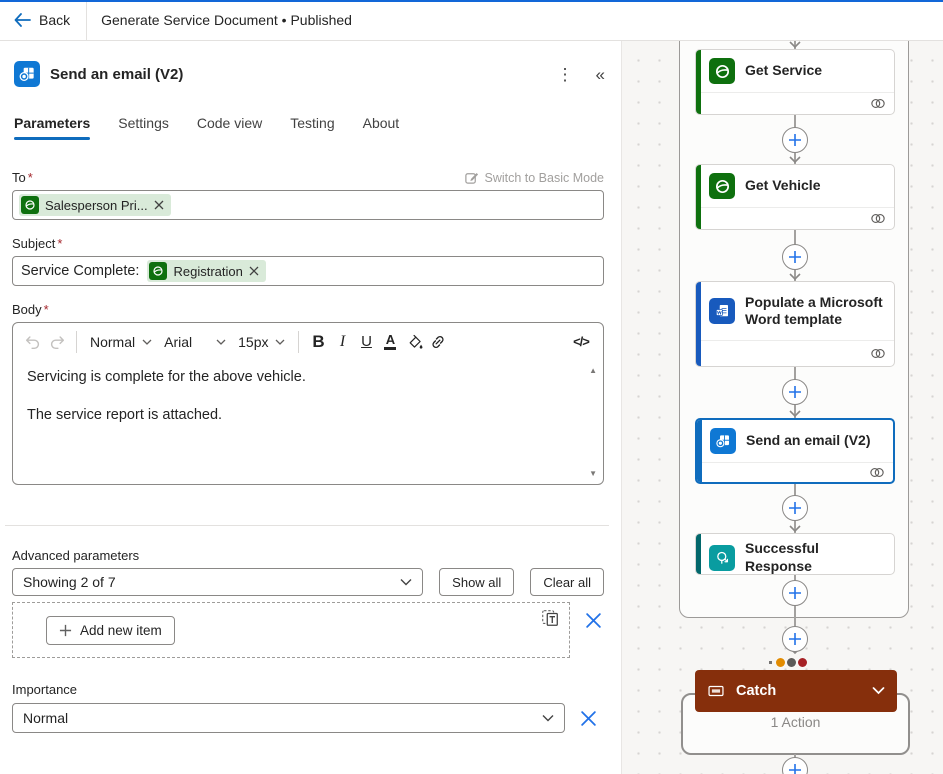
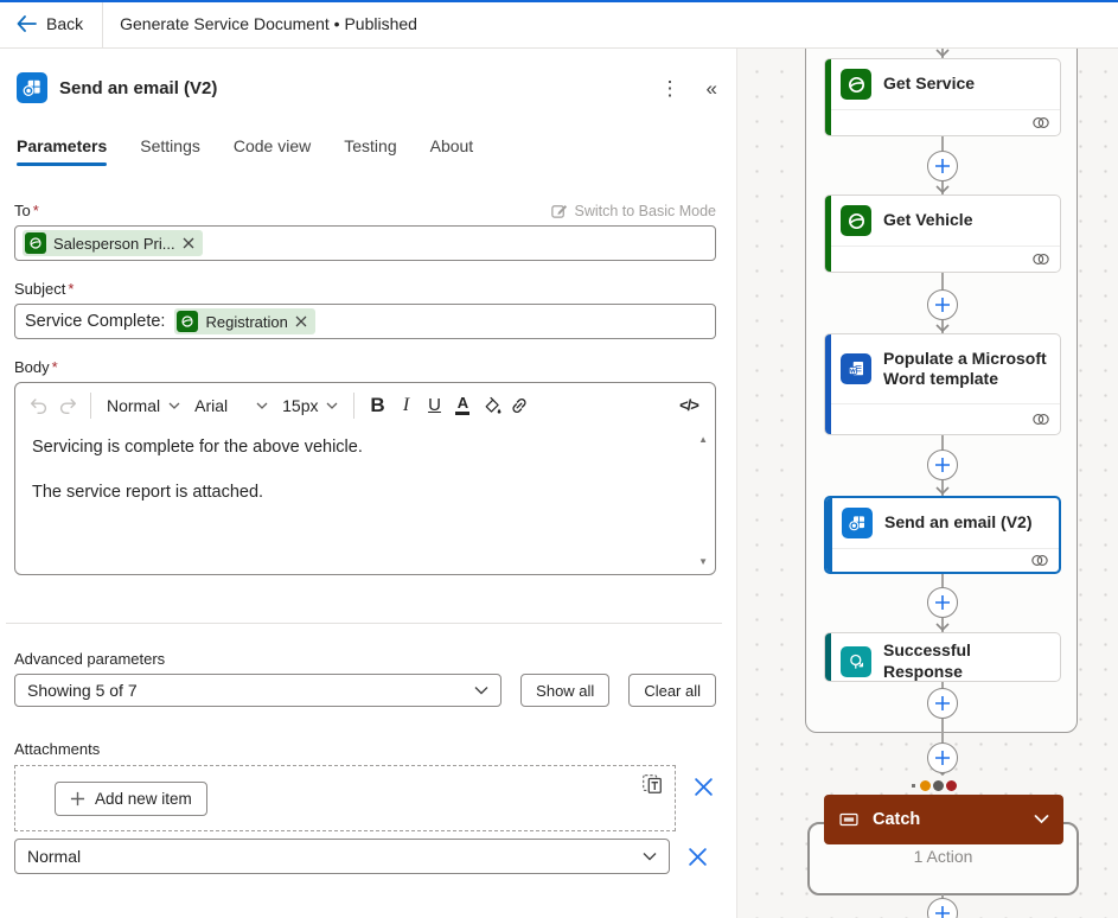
  Back
  Generate Service Document • Published
  Send an email (V2)
  ⋮
  «
  Parameters
  Settings
  Code view
  Testing
  About
  To *
  Switch to Basic Mode
  Salesperson Pri...
  Subject *
  Service Complete:
  Registration
  Body *
  Normal
  Arial
  15px
  B
  I
  U
  A
  </>
  Servicing is complete for the above vehicle.
  The service report is attached.
  ▲
  ▼
  Advanced parameters
- Showing 2 of 7
+ Showing 5 of 7
  Show all
  Clear all
+ Attachments
  Add new item
- Importance
  Normal
  Get Service
  Get Vehicle
  Populate a Microsoft Word template
  Send an email (V2)
  Successful Response
  Catch
  1 Action
